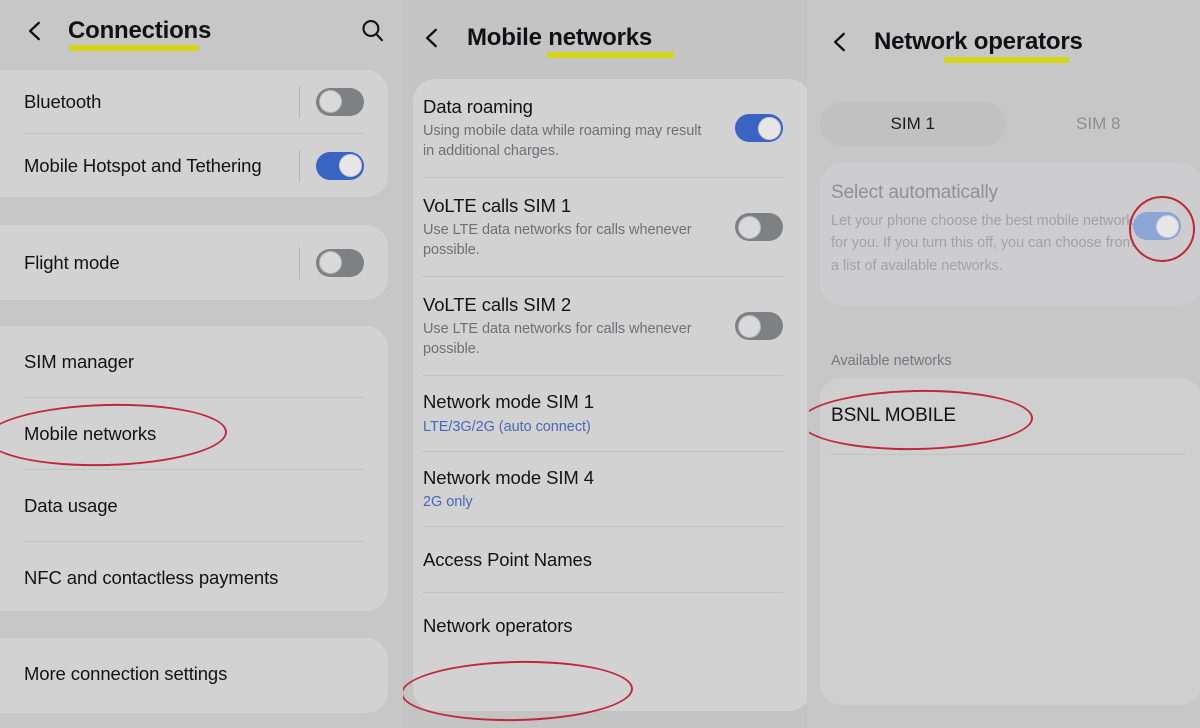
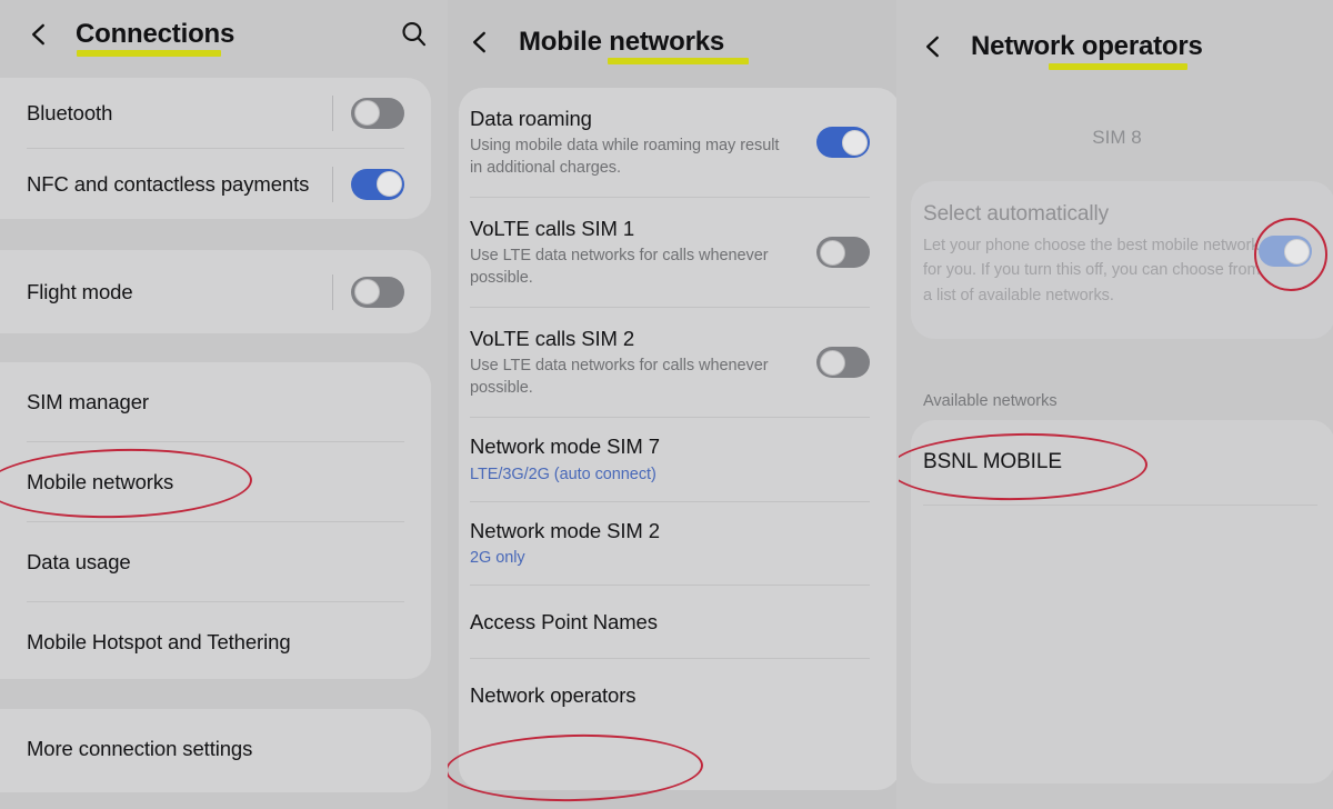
  Connections
  Bluetooth
- Mobile Hotspot and Tethering
+ NFC and contactless payments
  Flight mode
  SIM manager
  Mobile networks
  Data usage
- NFC and contactless payments
+ Mobile Hotspot and Tethering
  More connection settings
  Mobile networks
  Data roaming
  Using mobile data while roaming may result in additional charges.
  VoLTE calls SIM 1
  Use LTE data networks for calls whenever possible.
  VoLTE calls SIM 2
  Use LTE data networks for calls whenever possible.
- Network mode SIM 1
+ Network mode SIM 7
  LTE/3G/2G (auto connect)
- Network mode SIM 4
+ Network mode SIM 2
  2G only
  Access Point Names
  Network operators
  Network operators
- SIM 1
  SIM 8
  Select automatically
  Let your phone choose the best mobile network for you. If you turn this off, you can choose from a list of available networks.
  Available networks
  BSNL MOBILE
